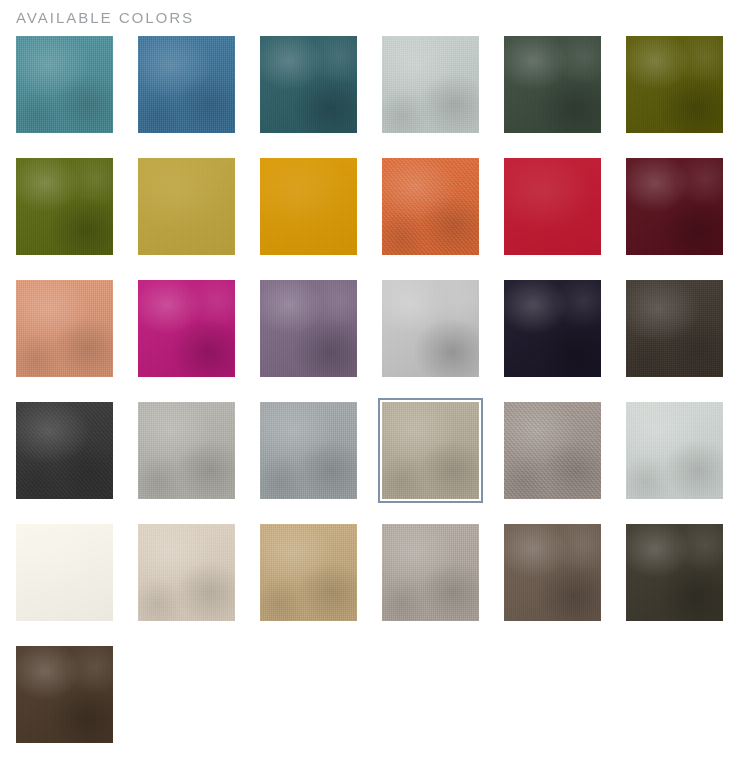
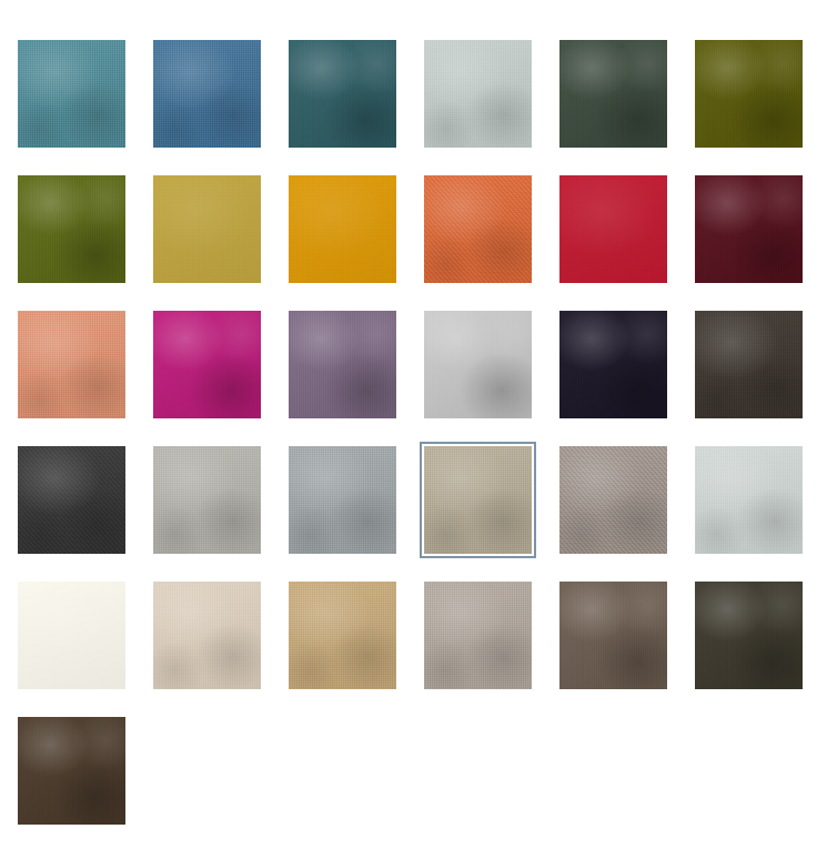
- AVAILABLE COLORS
